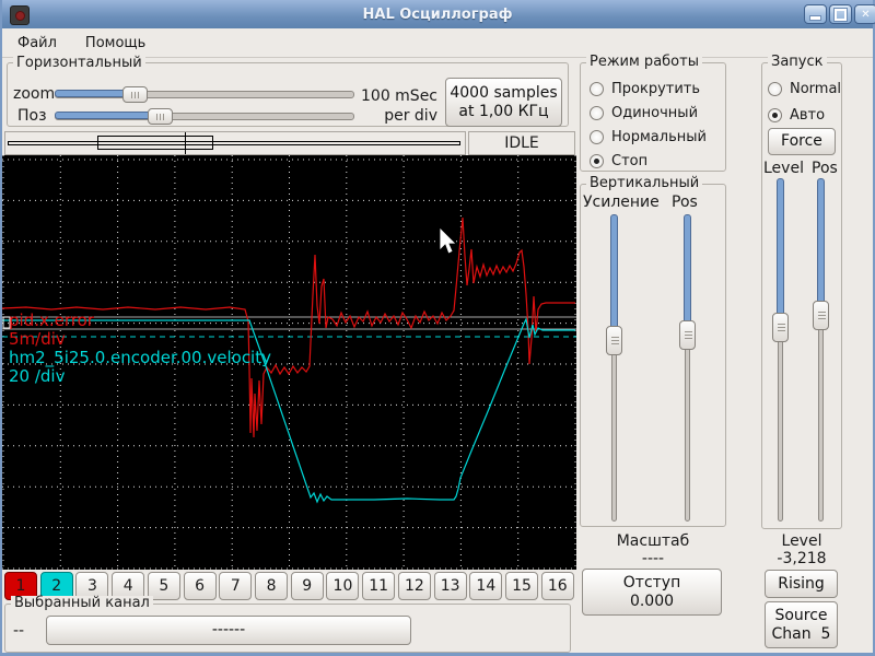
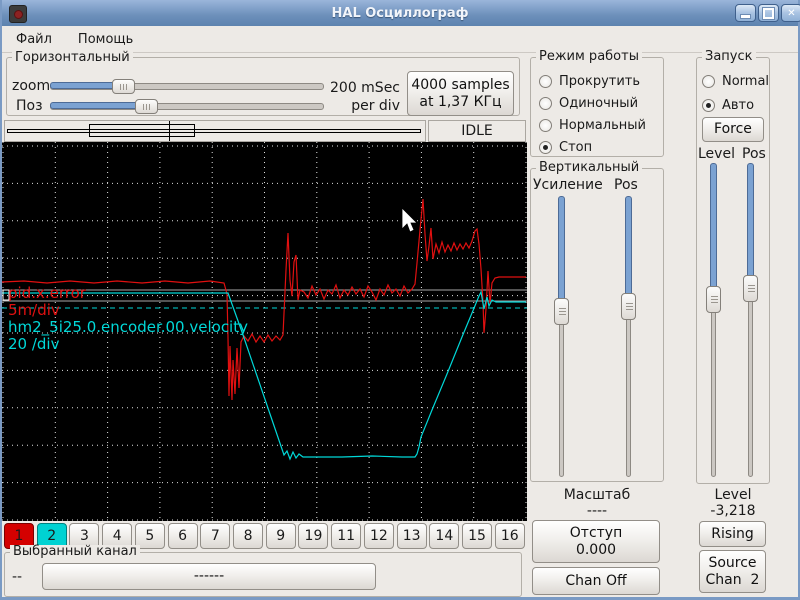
  HAL Осциллограф
  ✕
  Файл
  Помощь
  Горизонтальный
  zoom
  Поз
- 100 mSec
+ 200 mSec
  per div
  4000 samples
- at 1,00 КГц
+ at 1,37 КГц
  IDLE
  pid.x.error
  5m/div
  hm2_5i25.0.encoder.00.velocity
  20 /div
  1
  2
  3
  4
  5
  6
  7
  8
  9
- 10
+ 19
  11
  12
  13
  14
  15
  16
  Выбранный канал
  --
  ------
  Режим работы
  Прокрутить
  Одиночный
  Нормальный
  Стоп
  Вертикальный
  Усиление
  Pos
  Масштаб
  ----
  Отступ
  0.000
+ Chan Off
  Запуск
  Normal
  Авто
  Force
  Level
  Pos
  Level
  -3,218
  Rising
  Source
- Chan 5
+ Chan 2
